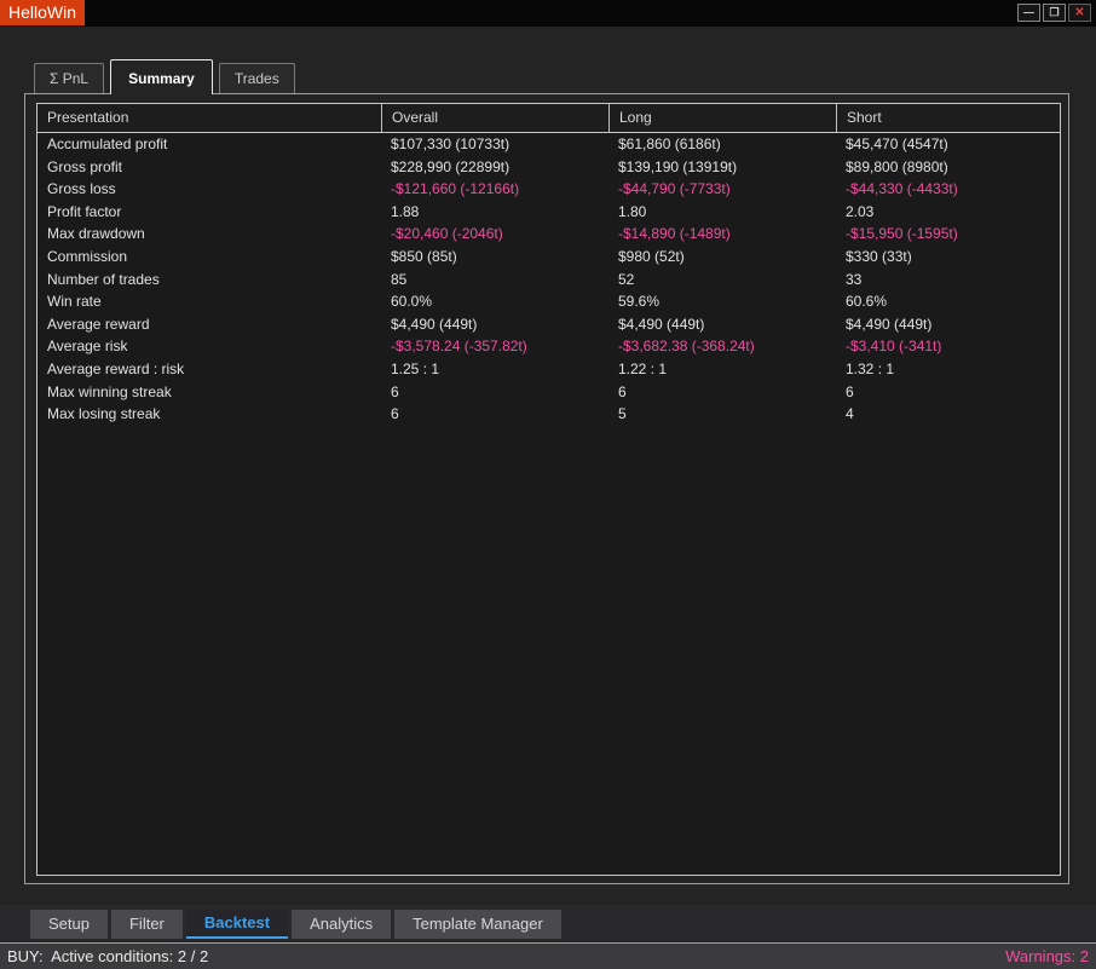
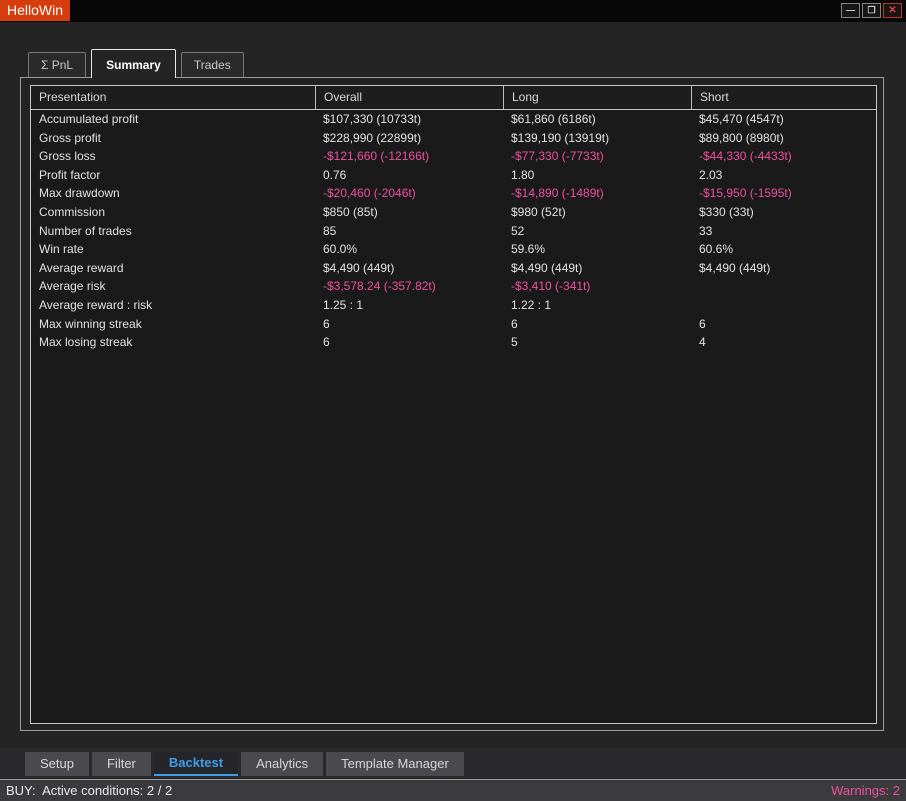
  HelloWin
  —
  ❐
  ✕
  Σ PnL
  Summary
  Trades
  Presentation
  Overall
  Long
  Short
  Accumulated profit
  $107,330 (10733t)
  $61,860 (6186t)
  $45,470 (4547t)
  Gross profit
  $228,990 (22899t)
  $139,190 (13919t)
  $89,800 (8980t)
  Gross loss
  -$121,660 (-12166t)
- -$44,790 (-7733t)
+ -$77,330 (-7733t)
  -$44,330 (-4433t)
  Profit factor
- 1.88
+ 0.76
  1.80
  2.03
  Max drawdown
  -$20,460 (-2046t)
  -$14,890 (-1489t)
  -$15,950 (-1595t)
  Commission
  $850 (85t)
  $980 (52t)
  $330 (33t)
  Number of trades
  85
  52
  33
  Win rate
  60.0%
  59.6%
  60.6%
  Average reward
  $4,490 (449t)
  $4,490 (449t)
  $4,490 (449t)
  Average risk
  -$3,578.24 (-357.82t)
- -$3,682.38 (-368.24t)
  -$3,410 (-341t)
  Average reward : risk
  1.25 : 1
  1.22 : 1
- 1.32 : 1
  Max winning streak
  6
  6
  6
  Max losing streak
  6
  5
  4
  Setup
  Filter
  Backtest
  Analytics
  Template Manager
  BUY: Active conditions: 2 / 2
  Warnings: 2
